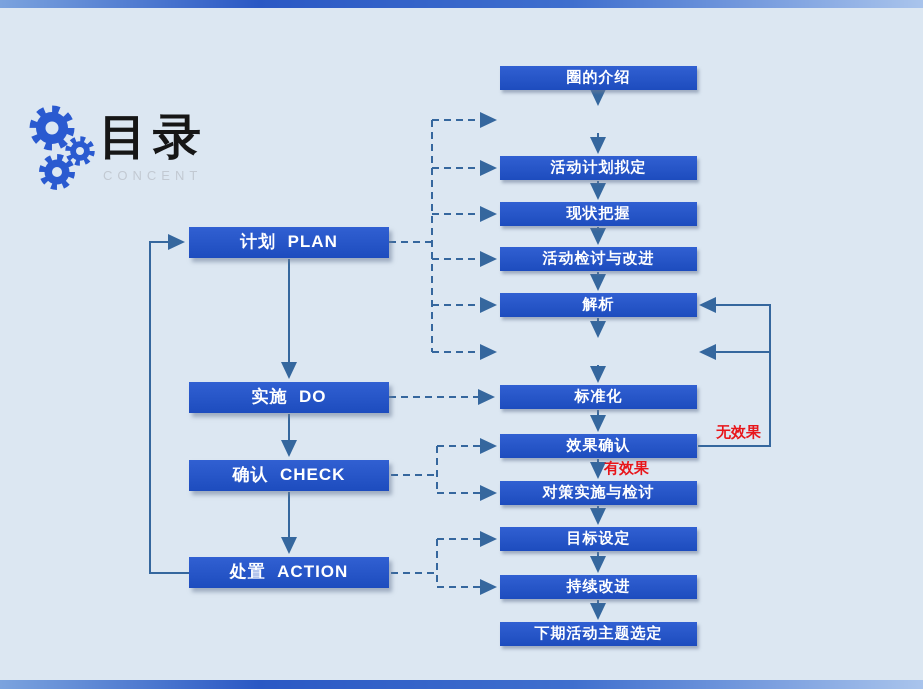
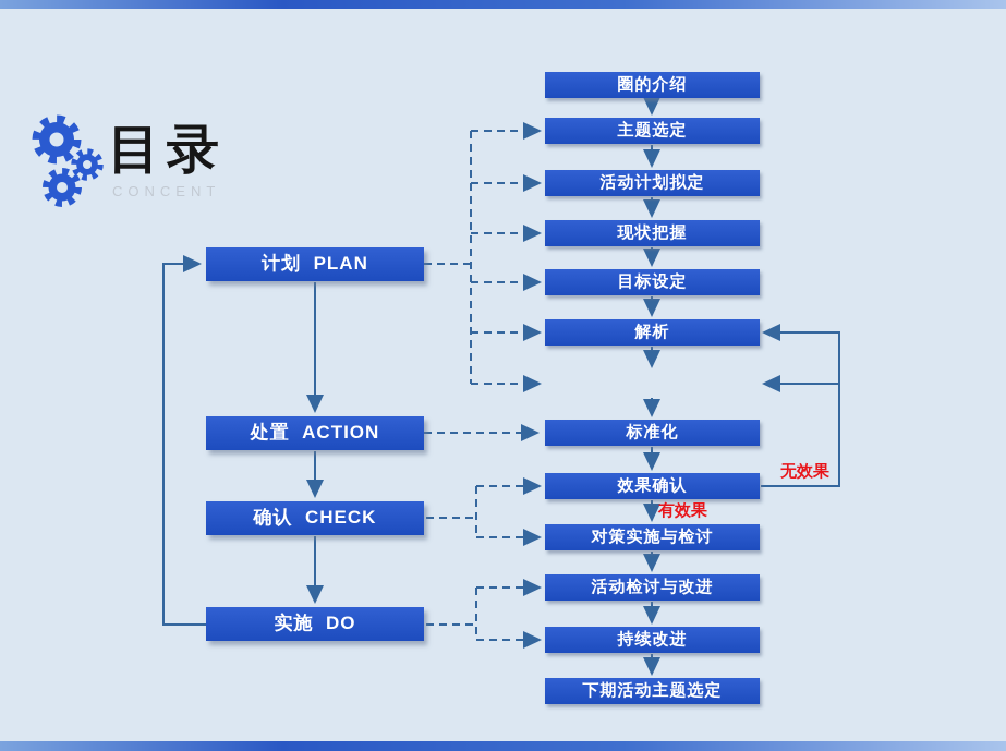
  目录
  CONCENT
  计划 PLAN
- 实施 DO
+ 处置 ACTION
  确认 CHECK
- 处置 ACTION
+ 实施 DO
  圈的介绍
+ 主题选定
  活动计划拟定
  现状把握
- 活动检讨与改进
+ 目标设定
  解析
  标准化
  效果确认
  对策实施与检讨
- 目标设定
+ 活动检讨与改进
  持续改进
  下期活动主题选定
  无效果
  有效果
